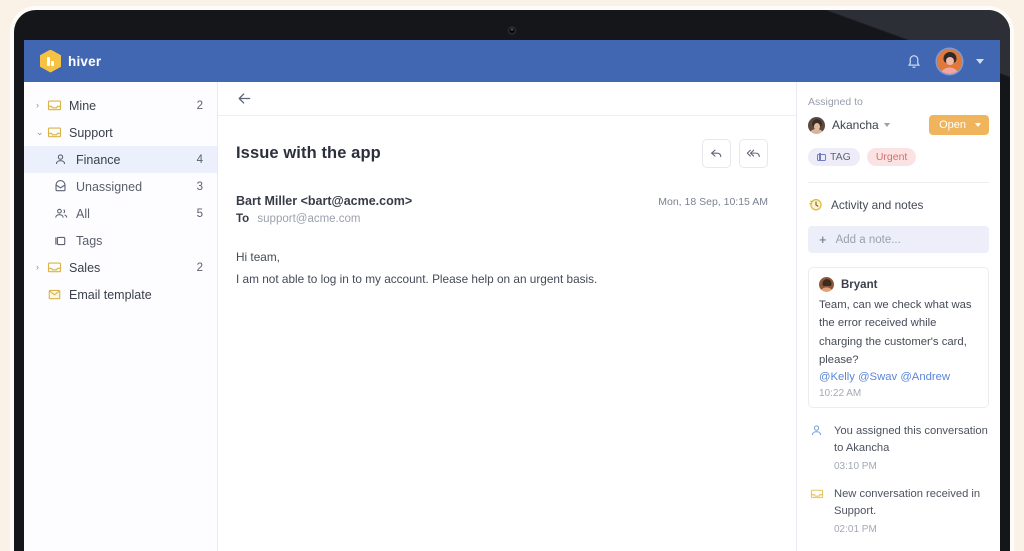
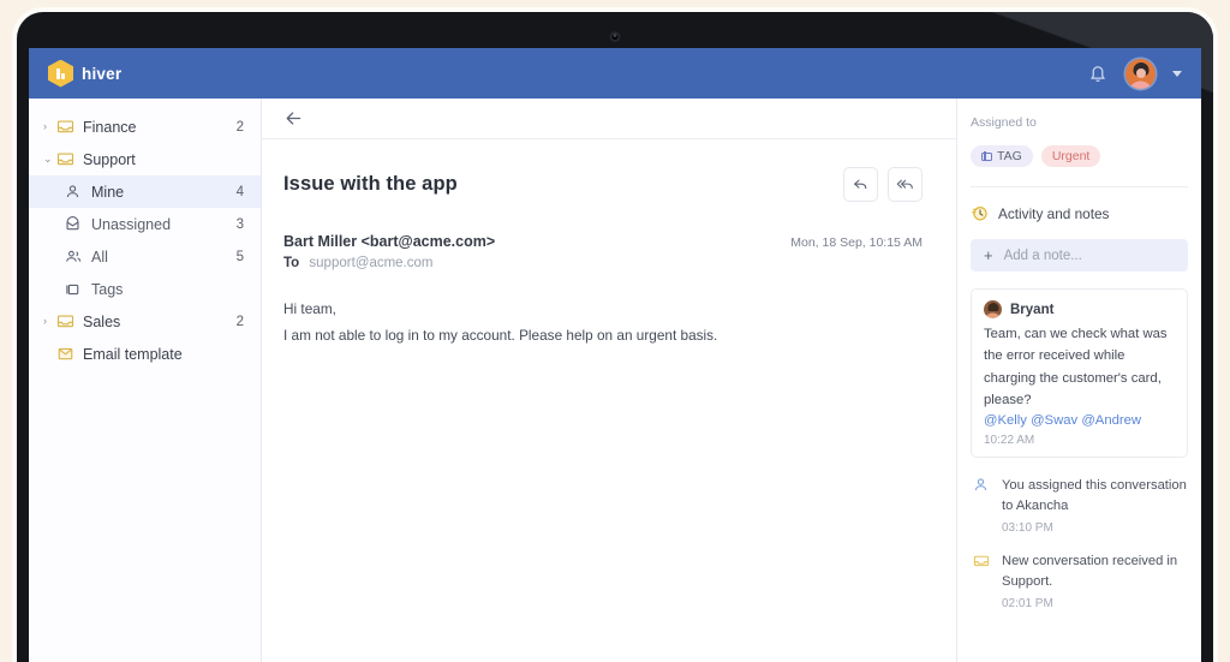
  hiver
  ›
- Mine
+ Finance
  2
  ⌄
  Support
- Finance
+ Mine
  4
  Unassigned
  3
  All
  5
  Tags
  ›
  Sales
  2
  Email template
  Issue with the app
  Bart Miller <bart@acme.com>
  Mon, 18 Sep, 10:15 AM
  To support@acme.com
  Hi team,
  I am not able to log in to my account. Please help on an urgent basis.
  Assigned to
- Akancha
- Open
  TAG
  Urgent
  Activity and notes
  +
  Add a note...
  Bryant
  Team, can we check what was the error received while charging the customer's card, please?
  @Kelly @Swav @Andrew
  10:22 AM
  You assigned this conversation to Akancha
  03:10 PM
  New conversation received in Support.
  02:01 PM
